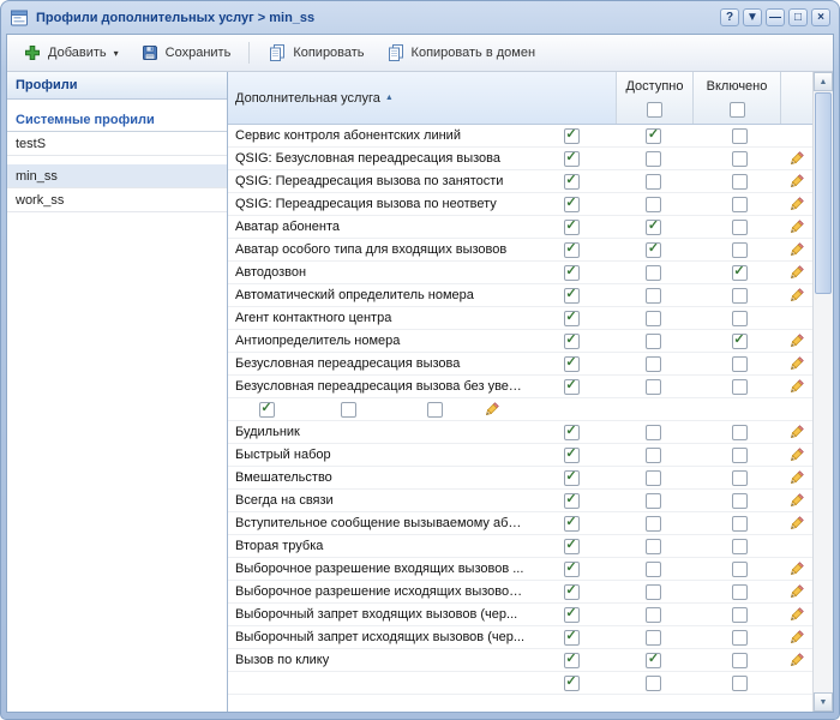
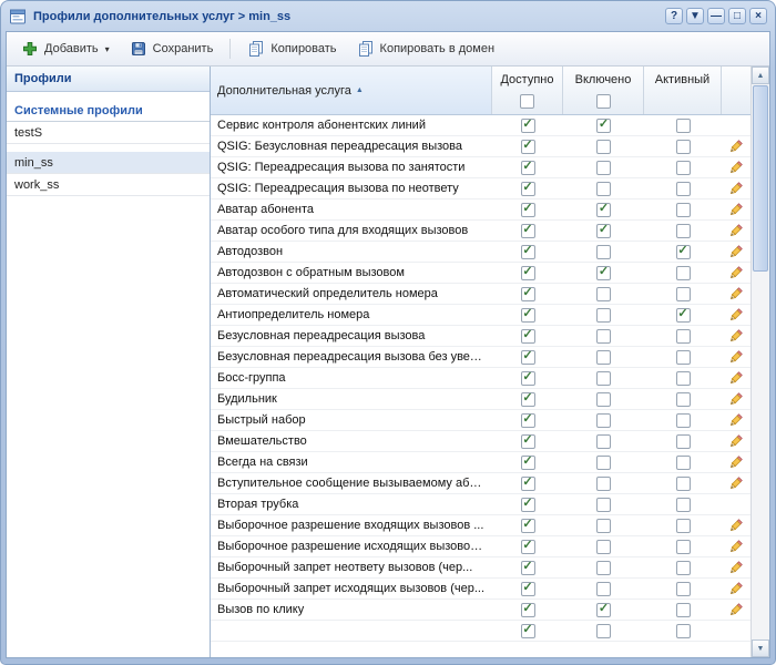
  Профили дополнительных услуг > min_ss
  ?
  ▼
  —
  □
  ×
  Добавить
  ▾
  Сохранить
  Копировать
  Копировать в домен
  Профили
  Системные профили
  testS
  min_ss
  work_ss
  Дополнительная услуга
  Доступно
  Включено
+ Активный
  Сервис контроля абонентских линий
  QSIG: Безусловная переадресация вызова
  QSIG: Переадресация вызова по занятости
  QSIG: Переадресация вызова по неответу
  Аватар абонента
  Аватар особого типа для входящих вызовов
  Автодозвон
+ Автодозвон с обратным вызовом
  Автоматический определитель номера
- Агент контактного центра
  Антиопределитель номера
  Безусловная переадресация вызова
  Безусловная переадресация вызова без увед...
+ Босс-группа
  Будильник
  Быстрый набор
  Вмешательство
  Всегда на связи
  Вступительное сообщение вызываемому або...
  Вторая трубка
  Выборочное разрешение входящих вызовов ...
  Выборочное разрешение исходящих вызовов...
- Выборочный запрет входящих вызовов (чер...
+ Выборочный запрет неответу вызовов (чер...
  Выборочный запрет исходящих вызовов (чер...
  Вызов по клику
